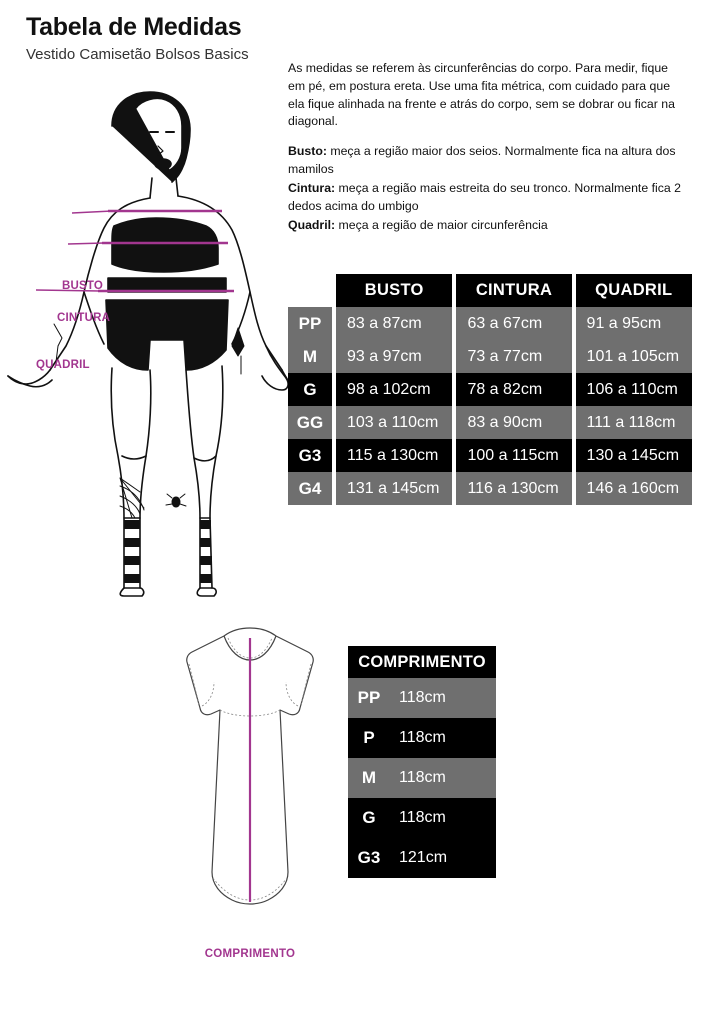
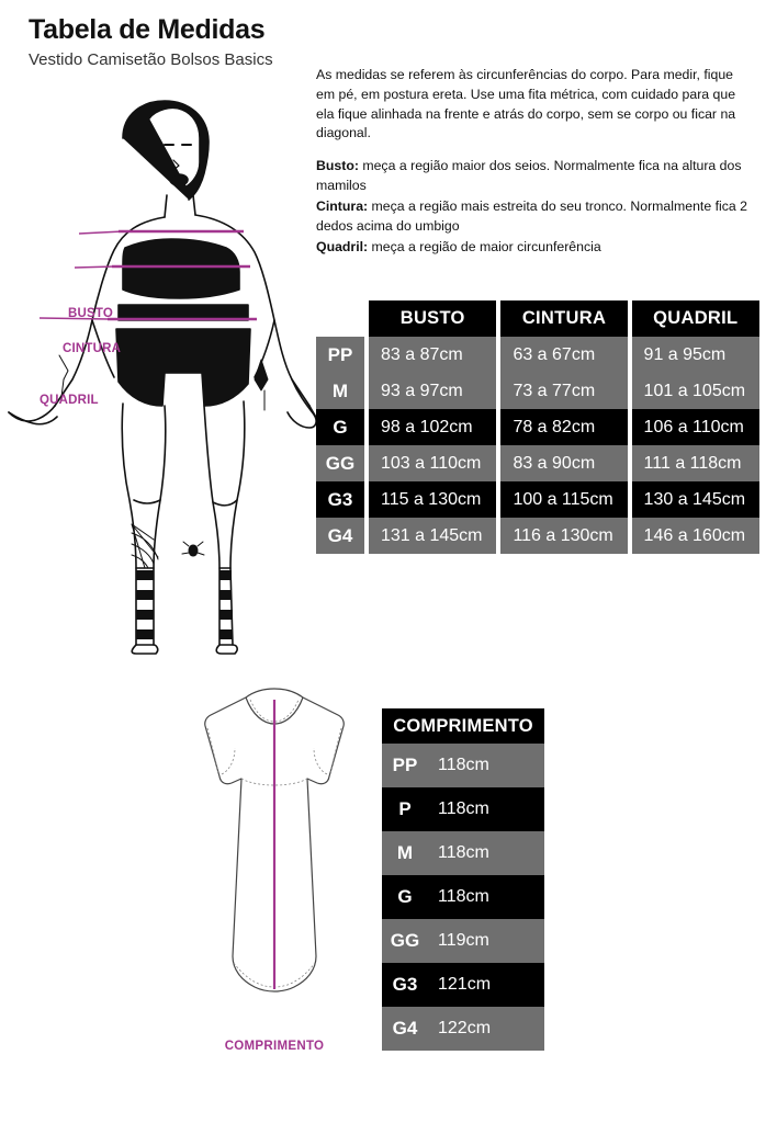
  Tabela de Medidas
  Vestido Camisetão Bolsos Basics
- As medidas se referem às circunferências do corpo. Para medir, fique em pé, em postura ereta. Use uma fita métrica, com cuidado para que ela fique alinhada na frente e atrás do corpo, sem se dobrar ou ficar na diagonal.
+ As medidas se referem às circunferências do corpo. Para medir, fique em pé, em postura ereta. Use uma fita métrica, com cuidado para que ela fique alinhada na frente e atrás do corpo, sem se corpo ou ficar na diagonal.
  Busto: meça a região maior dos seios. Normalmente fica na altura dos mamilos
  Cintura: meça a região mais estreita do seu tronco. Normalmente fica 2 dedos acima do umbigo
  Quadril: meça a região de maior circunferência
  BUSTO
  CINTURA
  QUADRIL
  		BUSTO		CINTURA		QUADRIL
  PP		83 a 87cm		63 a 67cm		91 a 95cm
  M		93 a 97cm		73 a 77cm		101 a 105cm
  G		98 a 102cm		78 a 82cm		106 a 110cm
  GG		103 a 110cm		83 a 90cm		111 a 118cm
  G3		115 a 130cm		100 a 115cm		130 a 145cm
  G4		131 a 145cm		116 a 130cm		146 a 160cm
  COMPRIMENTO
  COMPRIMENTO
  PP	118cm
  P	118cm
  M	118cm
  G	118cm
+ GG	119cm
  G3	121cm
+ G4	122cm
